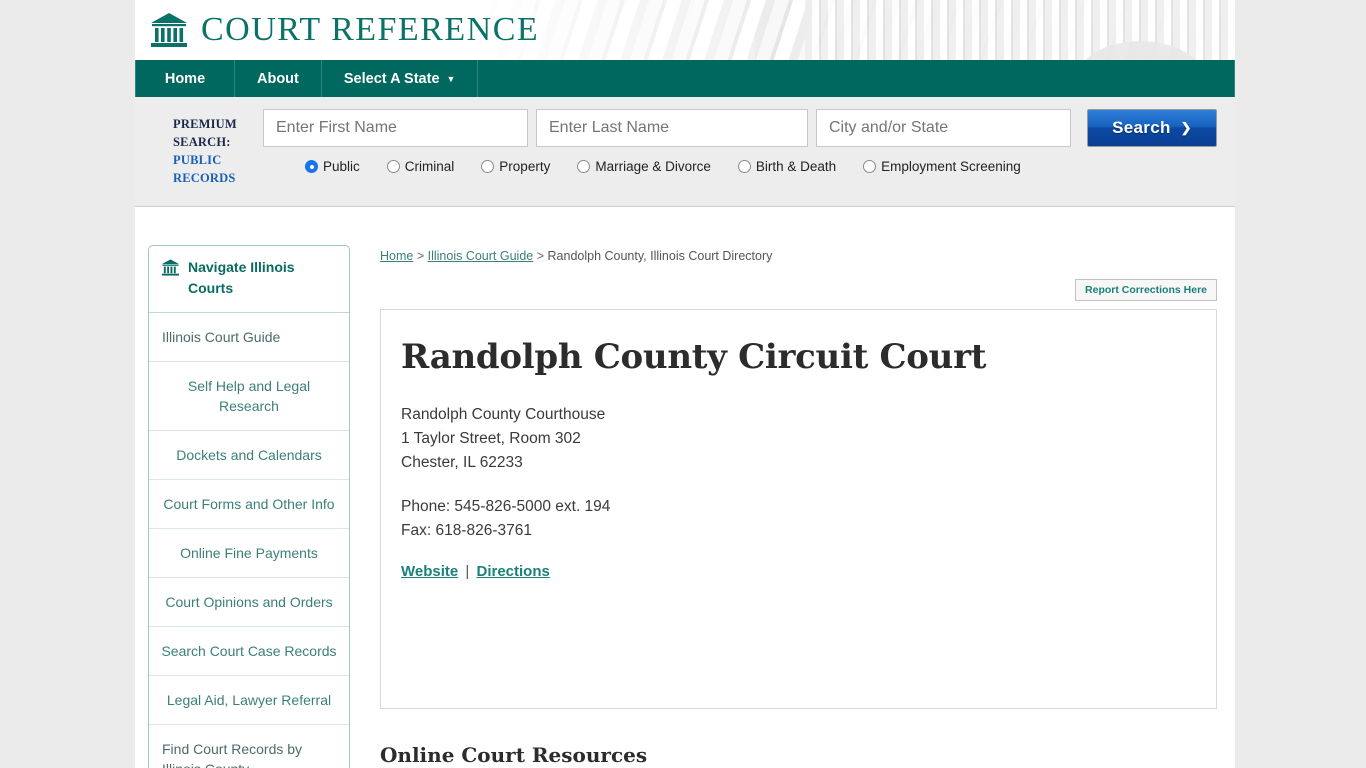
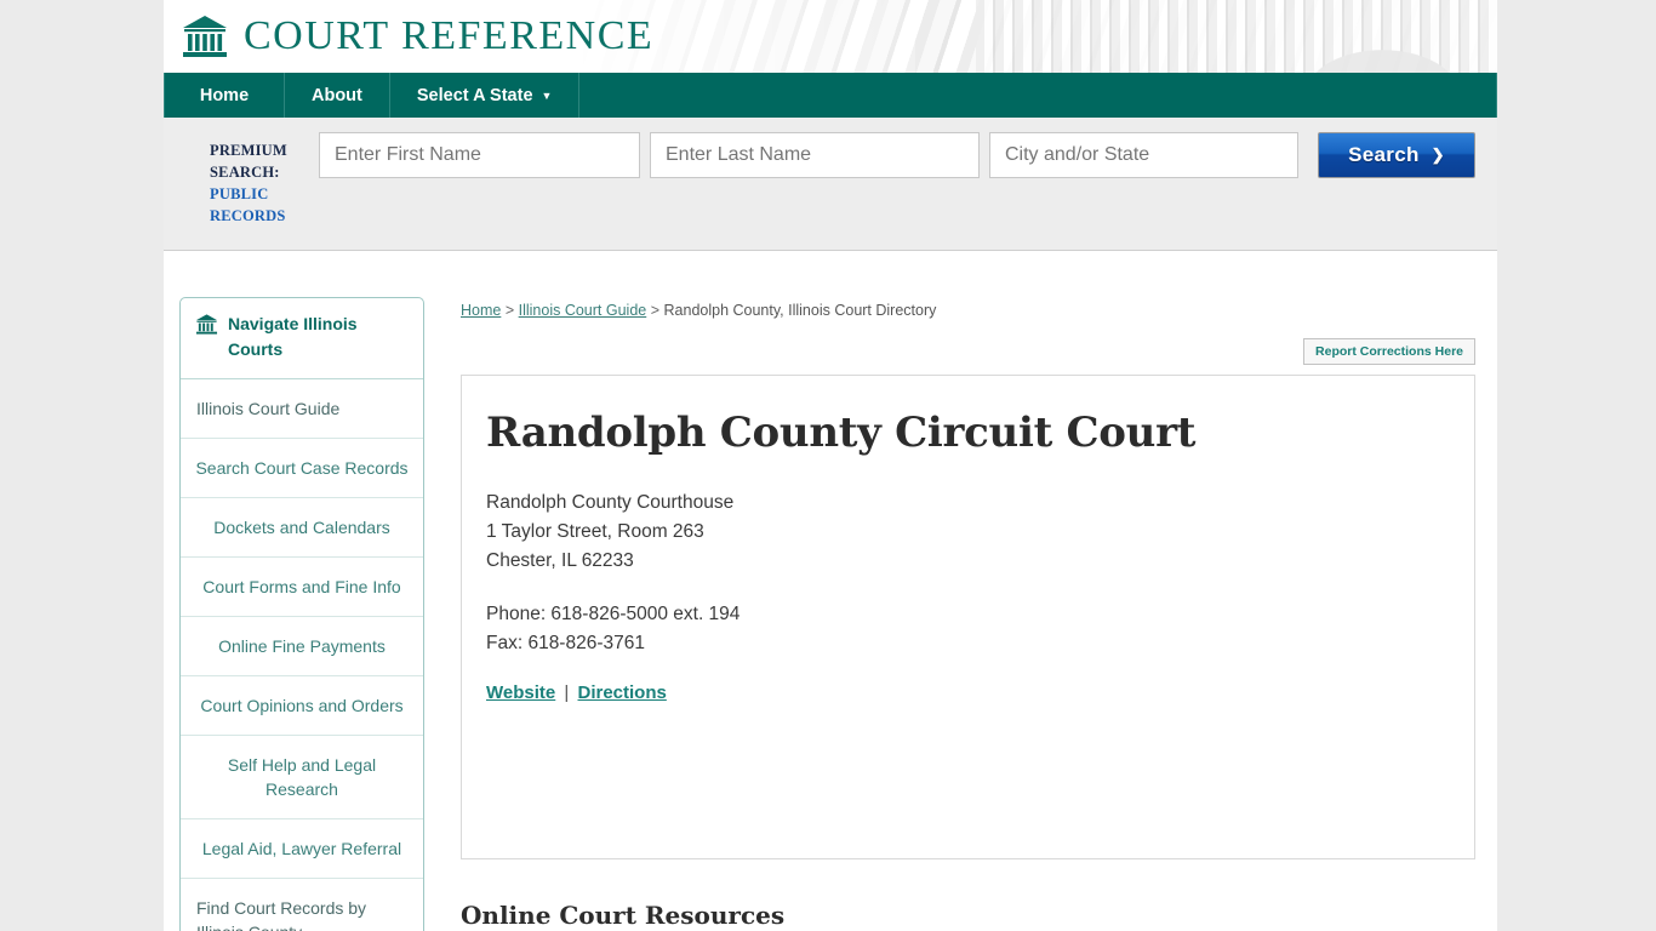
  COURT REFERENCE
  Home
  About
  Select A State
  ▼
  PREMIUM
  SEARCH:
  PUBLIC
  RECORDS
  Enter First Name
  Enter Last Name
  City and/or State
  Search
  ❯
- Public
- Criminal
- Property
- Marriage & Divorce
- Birth & Death
- Employment Screening
  Navigate Illinois Courts
  Illinois Court Guide
- Self Help and Legal Research
+ Search Court Case Records
  Dockets and Calendars
- Court Forms and Other Info
+ Court Forms and Fine Info
  Online Fine Payments
  Court Opinions and Orders
- Search Court Case Records
+ Self Help and Legal Research
  Legal Aid, Lawyer Referral
  Home > Illinois Court Guide > Randolph County, Illinois Court Directory
  Report Corrections Here
  Randolph County Circuit Court
  Randolph County Courthouse
- 1 Taylor Street, Room 302
+ 1 Taylor Street, Room 263
  Chester, IL 62233
- Phone: 545-826-5000 ext. 194
+ Phone: 618-826-5000 ext. 194
  Fax: 618-826-3761
  Website | Directions
  Online Court Resources
